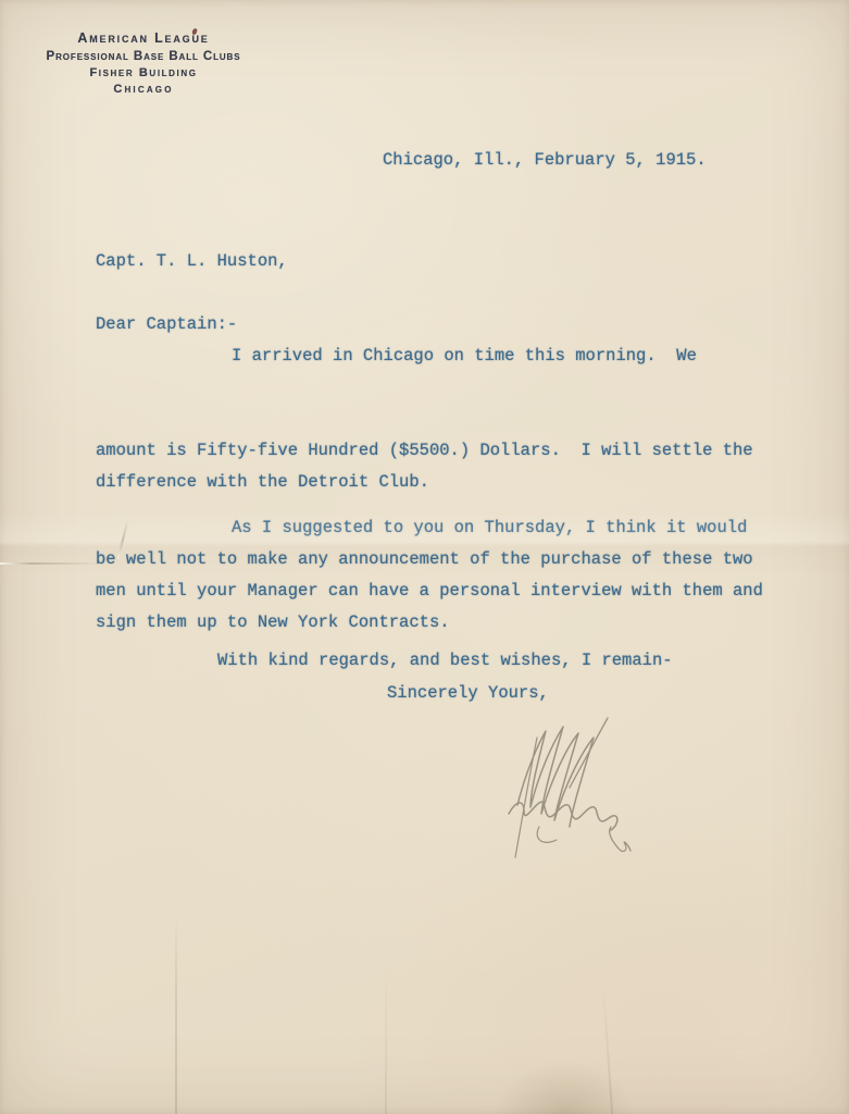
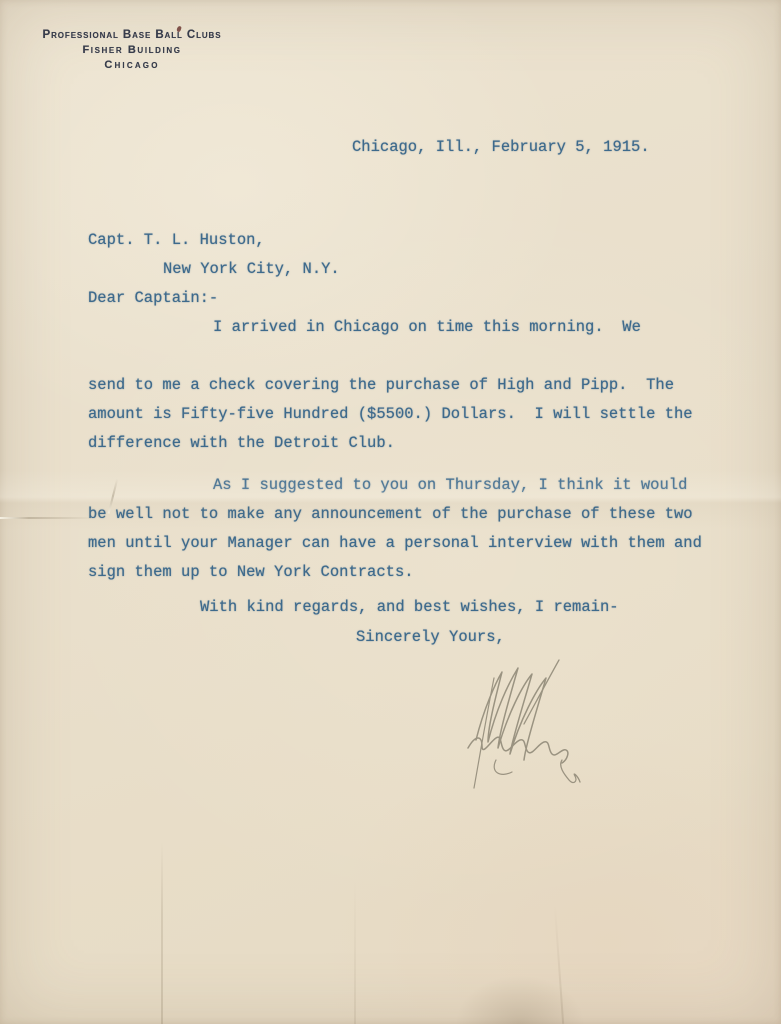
- American League
  Professional Base Ball Clubs
  Fisher Building
  Chicago
  Chicago, Ill., February 5, 1915.
  Capt. T. L. Huston,
+ New York City, N.Y.
  Dear Captain:-
  I arrived in Chicago on time this morning. We
+ send to me a check covering the purchase of High and Pipp. The
  amount is Fifty-five Hundred ($5500.) Dollars. I will settle the
  difference with the Detroit Club.
  men until your Manager can have a personal interview with them and
  sign them up to New York Contracts.
  With kind regards, and best wishes, I remain-
  Sincerely Yours,
